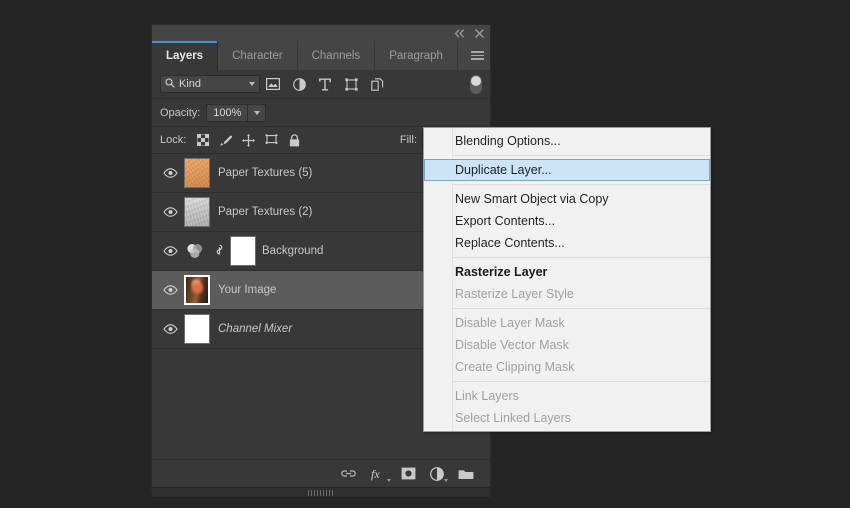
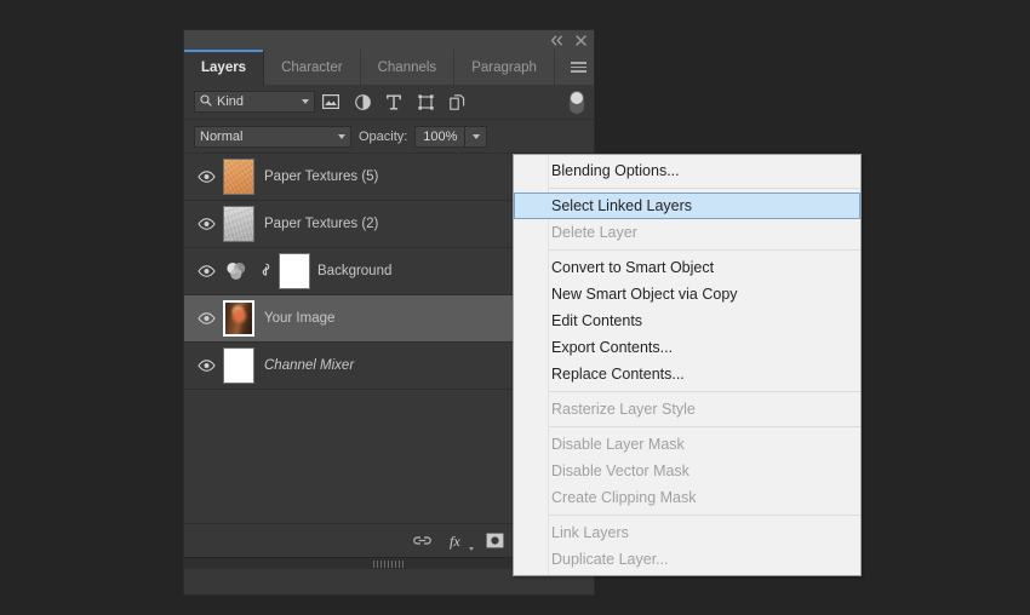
  Layers
  Character
  Channels
  Paragraph
  Kind
+ Normal
  Opacity:
  100%
- Lock:
- Fill:
  Paper Textures (5)
  Paper Textures (2)
  Background
  Your Image
  Channel Mixer
  fx
  Blending Options...
- Duplicate Layer...
+ Select Linked Layers
+ Delete Layer
+ Convert to Smart Object
  New Smart Object via Copy
+ Edit Contents
  Export Contents...
  Replace Contents...
- Rasterize Layer
  Rasterize Layer Style
  Disable Layer Mask
  Disable Vector Mask
  Create Clipping Mask
  Link Layers
- Select Linked Layers
+ Duplicate Layer...
